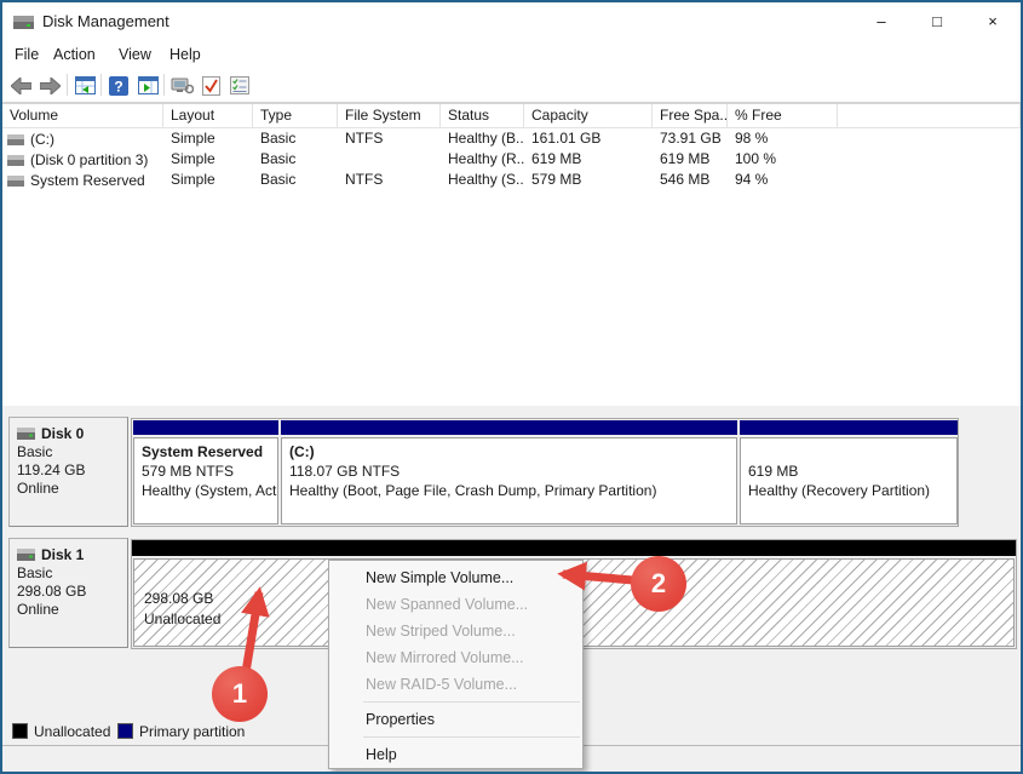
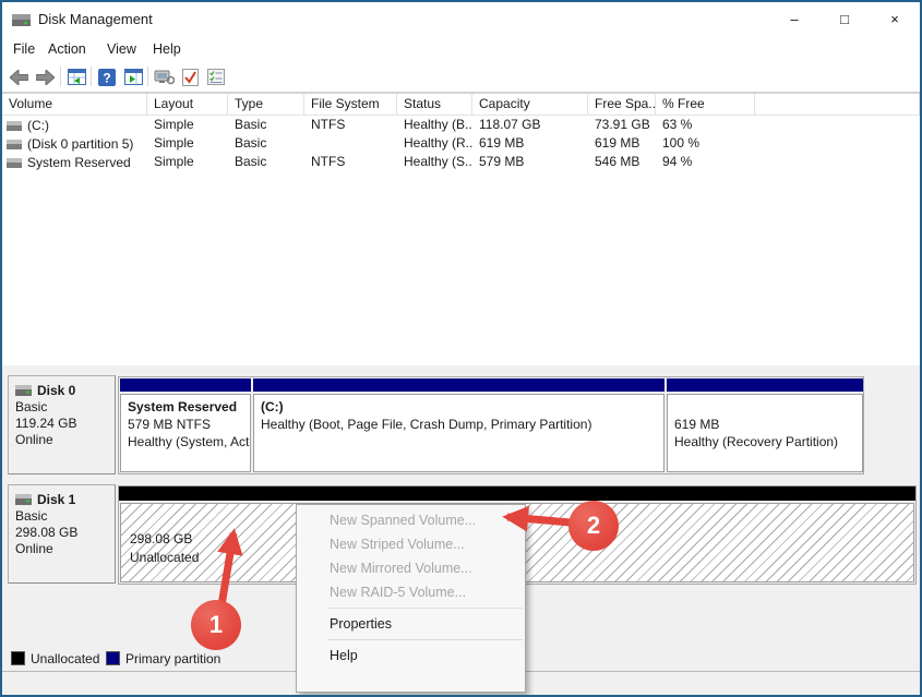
  Disk Management
  –
  □
  ×
  File
  Action
  View
  Help
  ?
  Volume
  Layout
  Type
  File System
  Status
  Capacity
  Free Spa..
  % Free
  (C:)
  Simple
  Basic
  NTFS
  Healthy (B..
- 161.01 GB
+ 118.07 GB
  73.91 GB
- 98 %
+ 63 %
- (Disk 0 partition 3)
+ (Disk 0 partition 5)
  Simple
  Basic
  Healthy (R..
  619 MB
  619 MB
  100 %
  System Reserved
  Simple
  Basic
  NTFS
  Healthy (S..
  579 MB
  546 MB
  94 %
  Disk 0
  Basic
  119.24 GB
  Online
  System Reserved
  579 MB NTFS
  (C:)
- 118.07 GB NTFS
  Healthy (Boot, Page File, Crash Dump, Primary Partition)
  619 MB
  Healthy (Recovery Partition)
  Disk 1
  Basic
  298.08 GB
  Online
  298.08 GB
  Unallocated
  Unallocated
  Primary partition
- New Simple Volume...
  New Spanned Volume...
  New Striped Volume...
  New Mirrored Volume...
  New RAID-5 Volume...
  Properties
  Help
  1
  2
